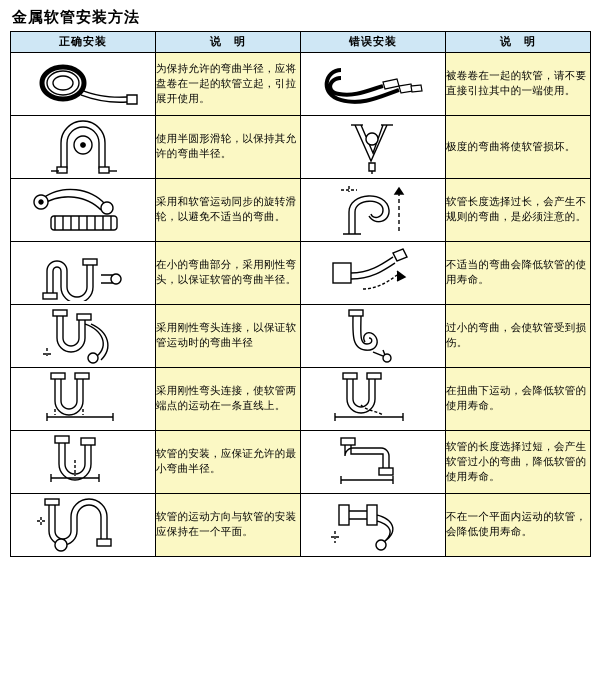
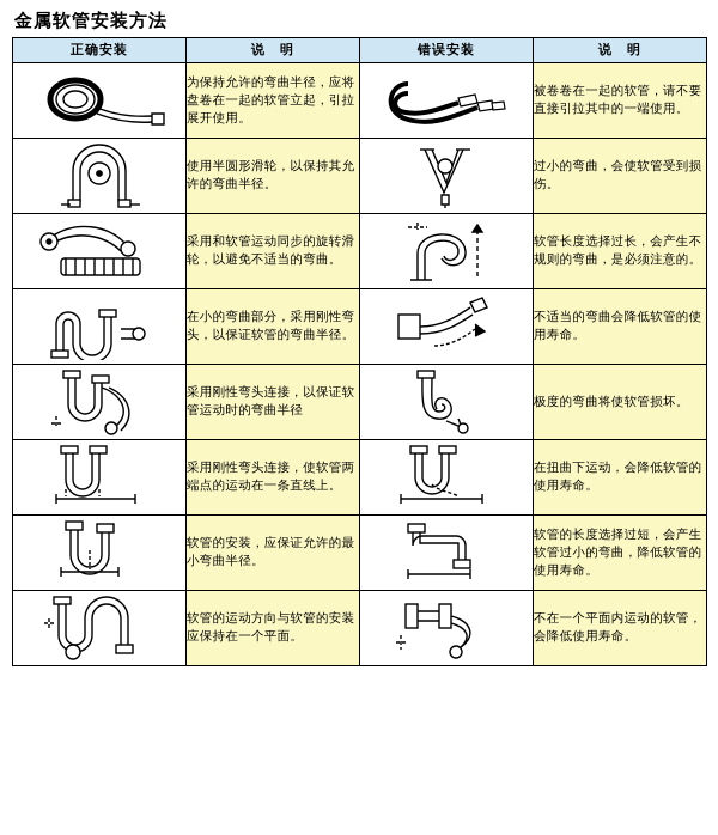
  金属软管安装方法
  正确安装	说 明	错误安装	说 明
  	为保持允许的弯曲半径，应将盘卷在一起的软管立起，引拉展开使用。		被卷卷在一起的软管，请不要直接引拉其中的一端使用。
- 	使用半圆形滑轮，以保持其允许的弯曲半径。		极度的弯曲将使软管损坏。
+ 	使用半圆形滑轮，以保持其允许的弯曲半径。		过小的弯曲，会使软管受到损伤。
  	采用和软管运动同步的旋转滑轮，以避免不适当的弯曲。		软管长度选择过长，会产生不规则的弯曲，是必须注意的。
  	在小的弯曲部分，采用刚性弯头，以保证软管的弯曲半径。		不适当的弯曲会降低软管的使用寿命。
- 	采用刚性弯头连接，以保证软管运动时的弯曲半径		过小的弯曲，会使软管受到损伤。
+ 	采用刚性弯头连接，以保证软管运动时的弯曲半径		极度的弯曲将使软管损坏。
  	采用刚性弯头连接，使软管两端点的运动在一条直线上。		在扭曲下运动，会降低软管的使用寿命。
  	软管的安装，应保证允许的最小弯曲半径。		软管的长度选择过短，会产生软管过小的弯曲，降低软管的使用寿命。
  	软管的运动方向与软管的安装应保持在一个平面。		不在一个平面内运动的软管，会降低使用寿命。
